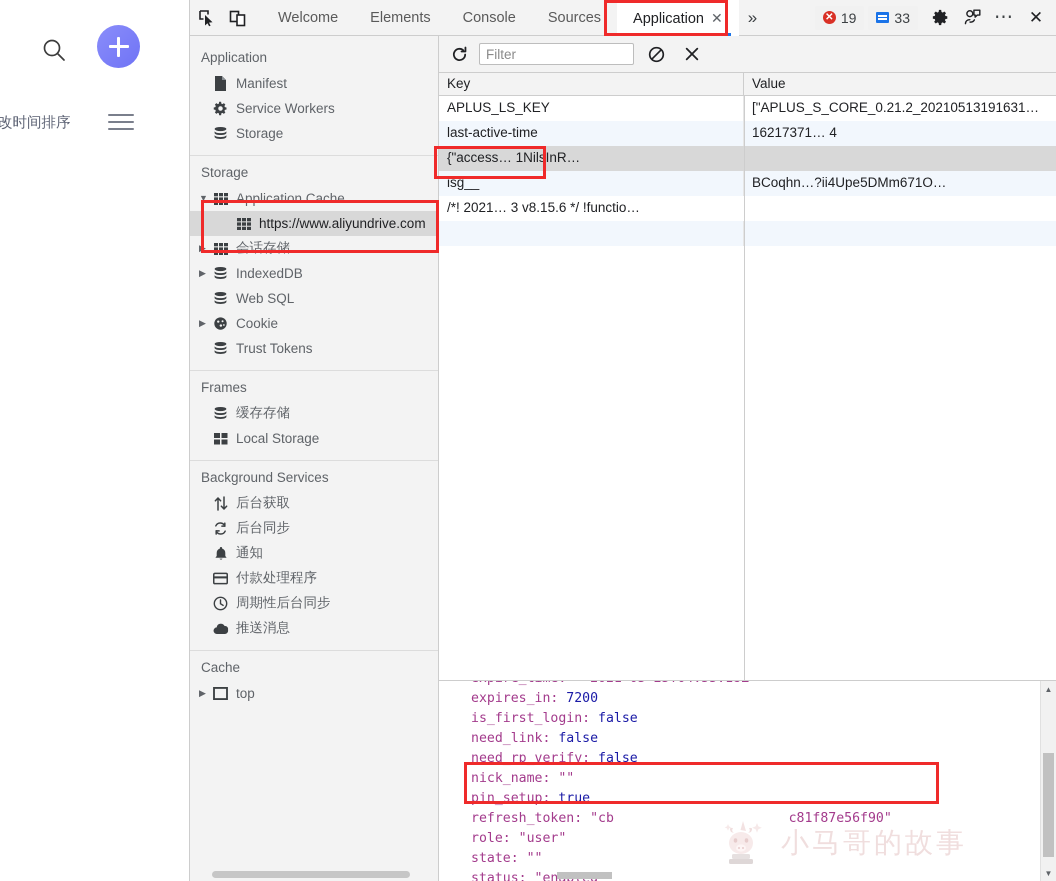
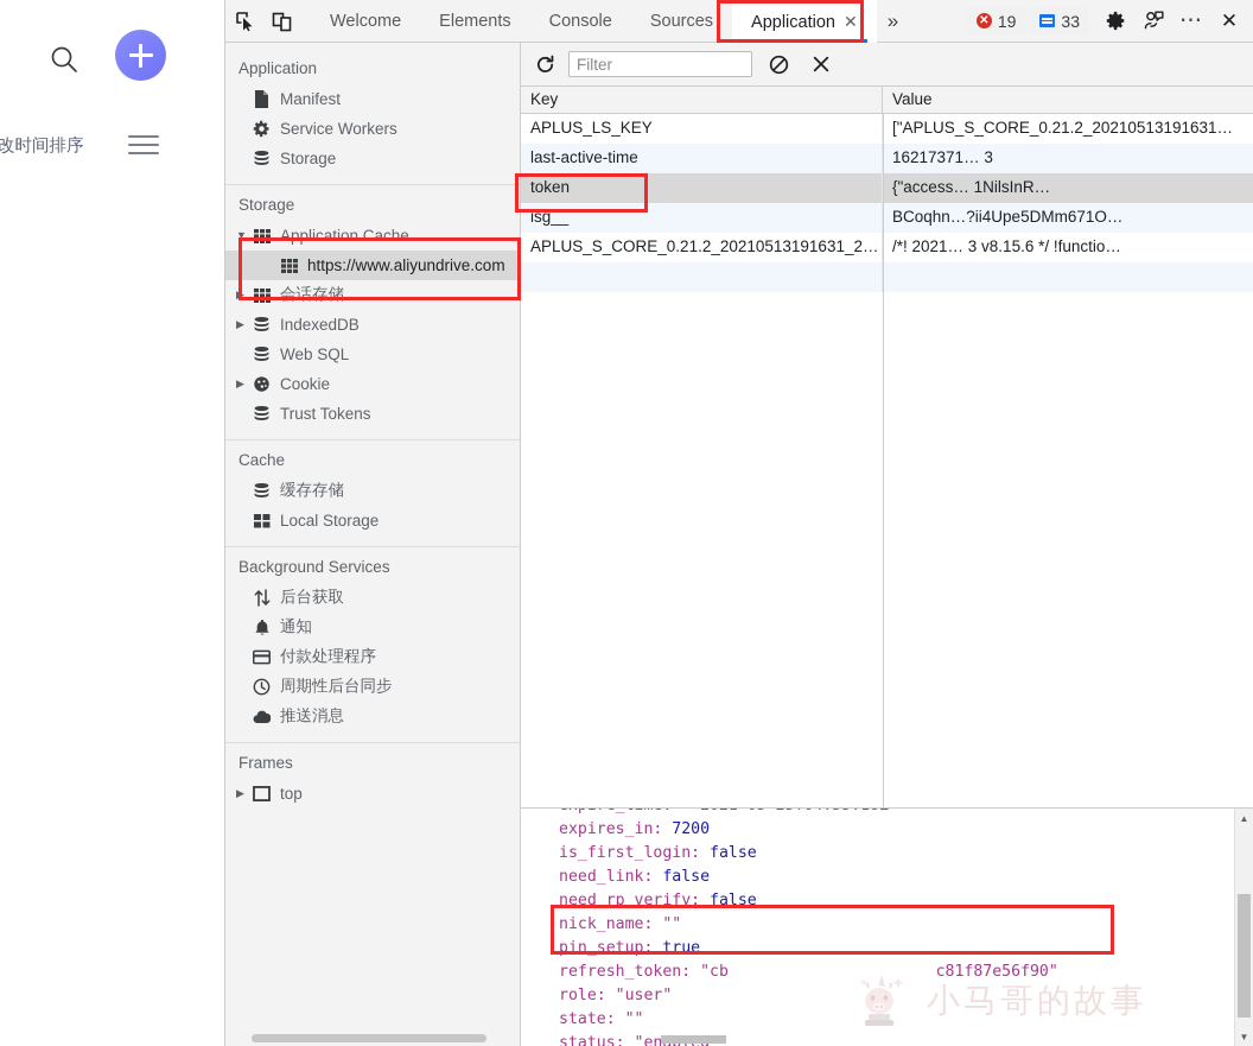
  改时间排序
  Welcome
  Elements
  Console
  Sources
  Application ✕
  »
  ✕
  19
  33
  ⋯
  ✕
  Application
  Manifest
  Service Workers
  Storage
  Storage
  ▼
  Application Cache
  https://www.aliyundrive.com
  ▶
  会话存储
  ▶
  IndexedDB
  Web SQL
  ▶
  Cookie
  Trust Tokens
- Frames
+ Cache
  缓存存储
  Local Storage
  Background Services
  后台获取
- 后台同步
  通知
  付款处理程序
  周期性后台同步
  推送消息
- Cache
+ Frames
  ▶
  top
  Filter
  Key
  Value
  APLUS_LS_KEY
  ["APLUS_S_CORE_0.21.2_20210513191631…
  last-active-time
- 16217371… 4
+ 16217371… 3
+ token
  {"access… 1NilsInR…
  isg__
  BCoqhn…?ii4Upe5DMm671O…
+ APLUS_S_CORE_0.21.2_20210513191631_2…
  /*! 2021… 3 v8.15.6 */ !functio…
  expires_in: 7200 is_first_login: false need_link: false need_rp_verify: false nick_name: "" pin_setup: true refresh_token: "cb c81f87e56f90" role: "user" state: "" status: "en
  ▲
  ▼
  小马哥的故事
